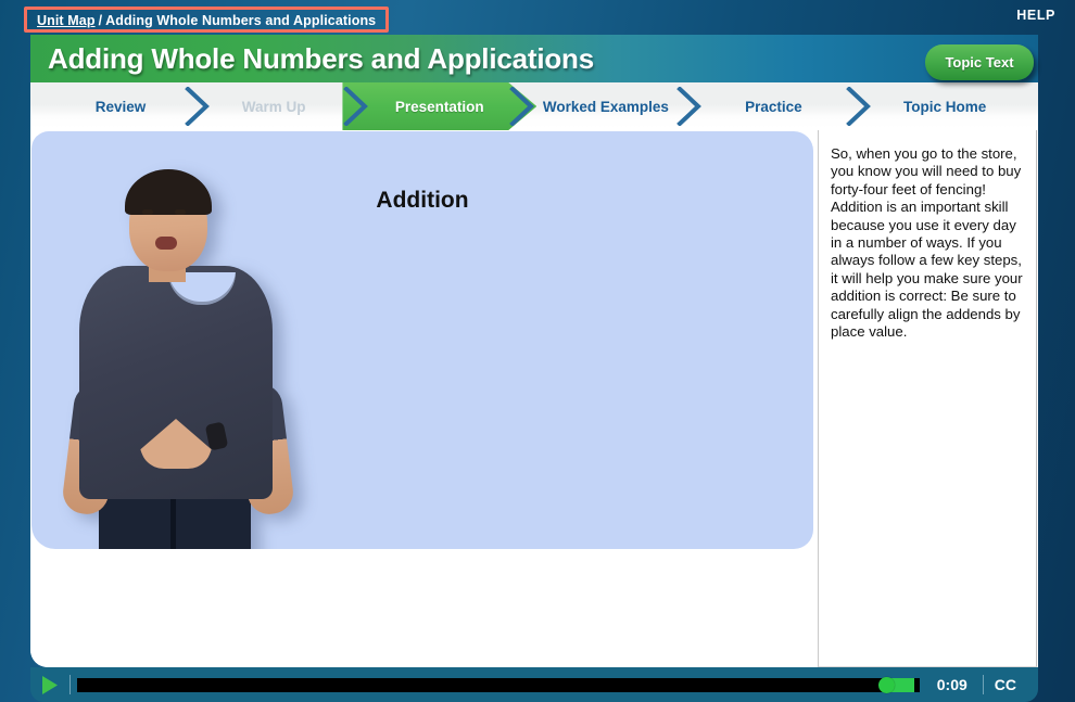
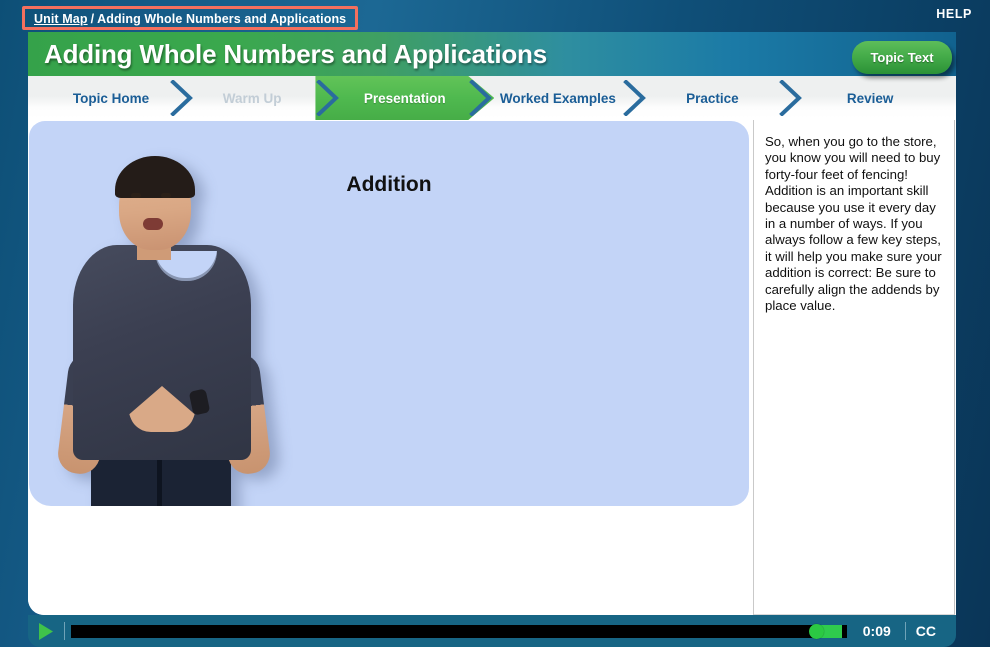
  Unit Map
  /
  Adding Whole Numbers and Applications
  HELP
  Adding Whole Numbers and Applications
  Topic Text
- Review
+ Topic Home
  Warm Up
  Presentation
  Worked Examples
  Practice
- Topic Home
+ Review
  Addition
  So, when you go to the store, you know you will need to buy forty-four feet of fencing! Addition is an important skill because you use it every day in a number of ways. If you always follow a few key steps, it will help you make sure your addition is correct: Be sure to carefully align the addends by place value.
  0:09
  CC
